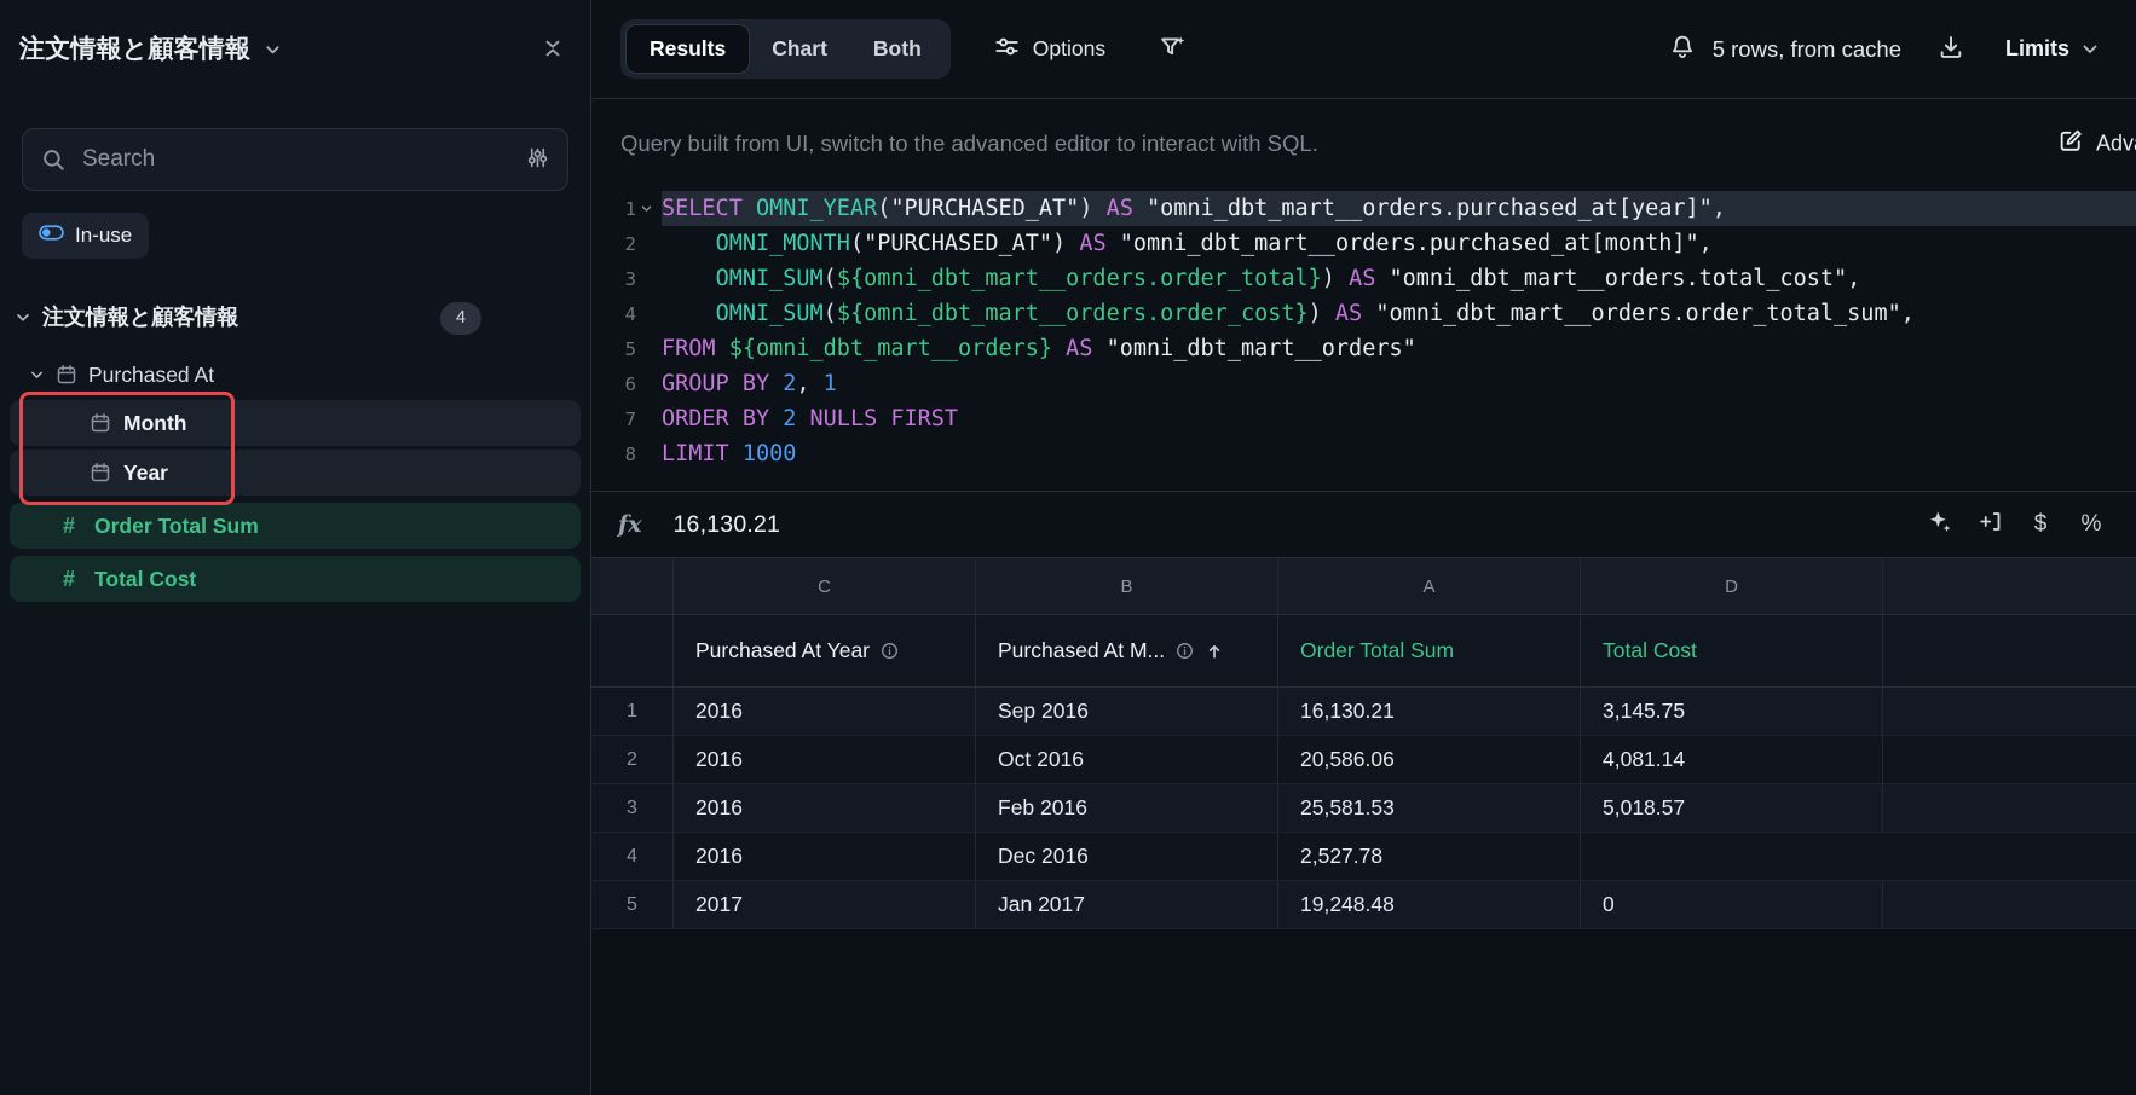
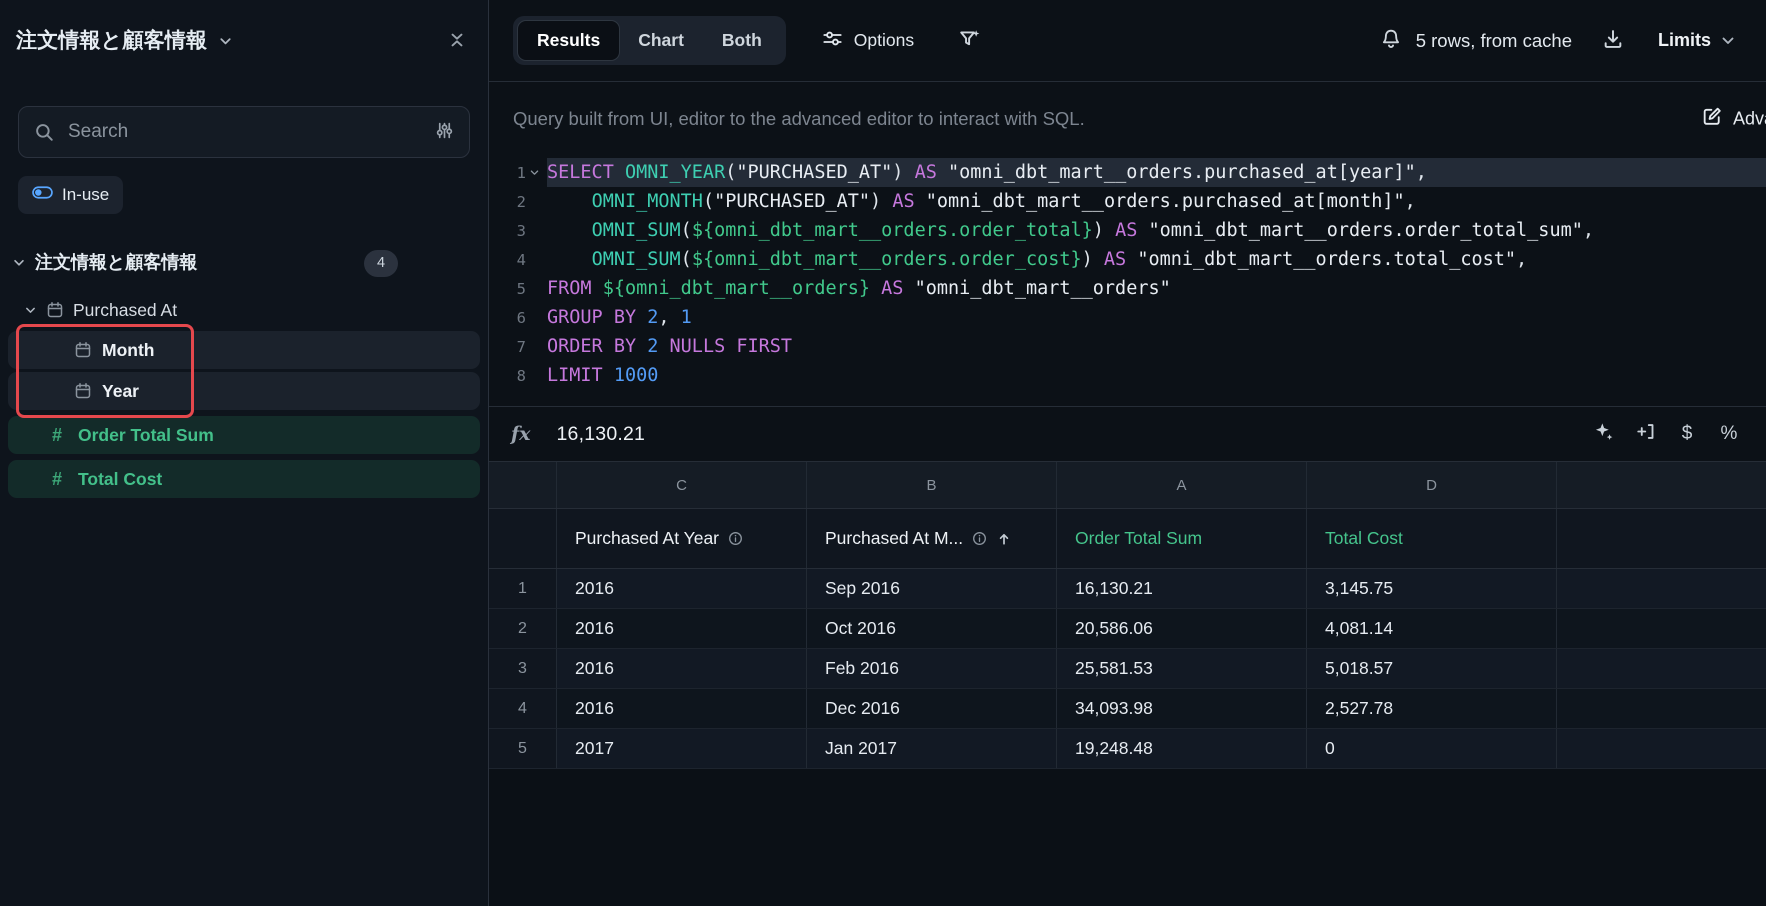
  注文情報と顧客情報
  Search
  In-use
  注文情報と顧客情報
  4
  Purchased At
  Month
  Year
  #
  Order Total Sum
  #
  Total Cost
  Results
  Chart
  Both
  Options
  5 rows, from cache
  Limits
- Query built from UI, switch to the advanced editor to interact with SQL.
+ Query built from UI, editor to the advanced editor to interact with SQL.
  1
  SELECT OMNI_YEAR("PURCHASED_AT") AS "omni_dbt_mart__orders.purchased_at[year]",
  2
  OMNI_MONTH("PURCHASED_AT") AS "omni_dbt_mart__orders.purchased_at[month]",
  3
- OMNI_SUM(${omni_dbt_mart__orders.order_total}) AS "omni_dbt_mart__orders.total_cost",
+ OMNI_SUM(${omni_dbt_mart__orders.order_total}) AS "omni_dbt_mart__orders.order_total_sum",
  4
- OMNI_SUM(${omni_dbt_mart__orders.order_cost}) AS "omni_dbt_mart__orders.order_total_sum",
+ OMNI_SUM(${omni_dbt_mart__orders.order_cost}) AS "omni_dbt_mart__orders.total_cost",
  5
  FROM ${omni_dbt_mart__orders} AS "omni_dbt_mart__orders"
  6
  GROUP BY 2, 1
  7
  ORDER BY 2 NULLS FIRST
  8
  LIMIT 1000
  fx
  16,130.21
  $
  %
  C
  B
  A
  D
  Purchased At Year
  Purchased At M...
  Order Total Sum
  Total Cost
  1
  2016
  Sep 2016
  16,130.21
  3,145.75
  2
  2016
  Oct 2016
  20,586.06
  4,081.14
  3
  2016
  Feb 2016
  25,581.53
  5,018.57
  4
  2016
  Dec 2016
+ 34,093.98
  2,527.78
  5
  2017
  Jan 2017
  19,248.48
  0
